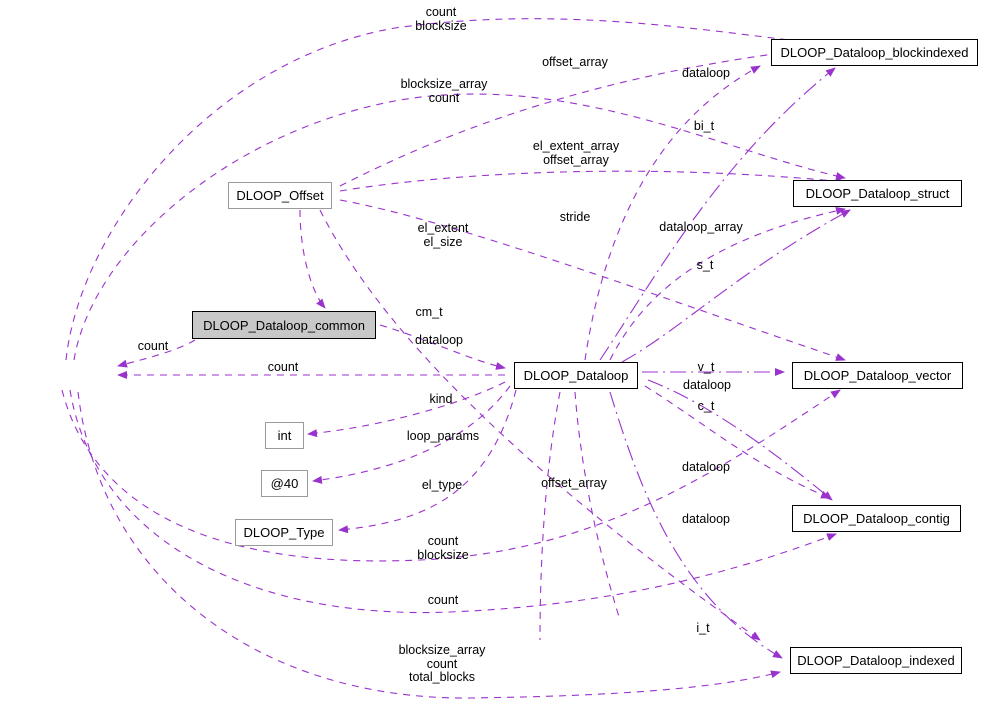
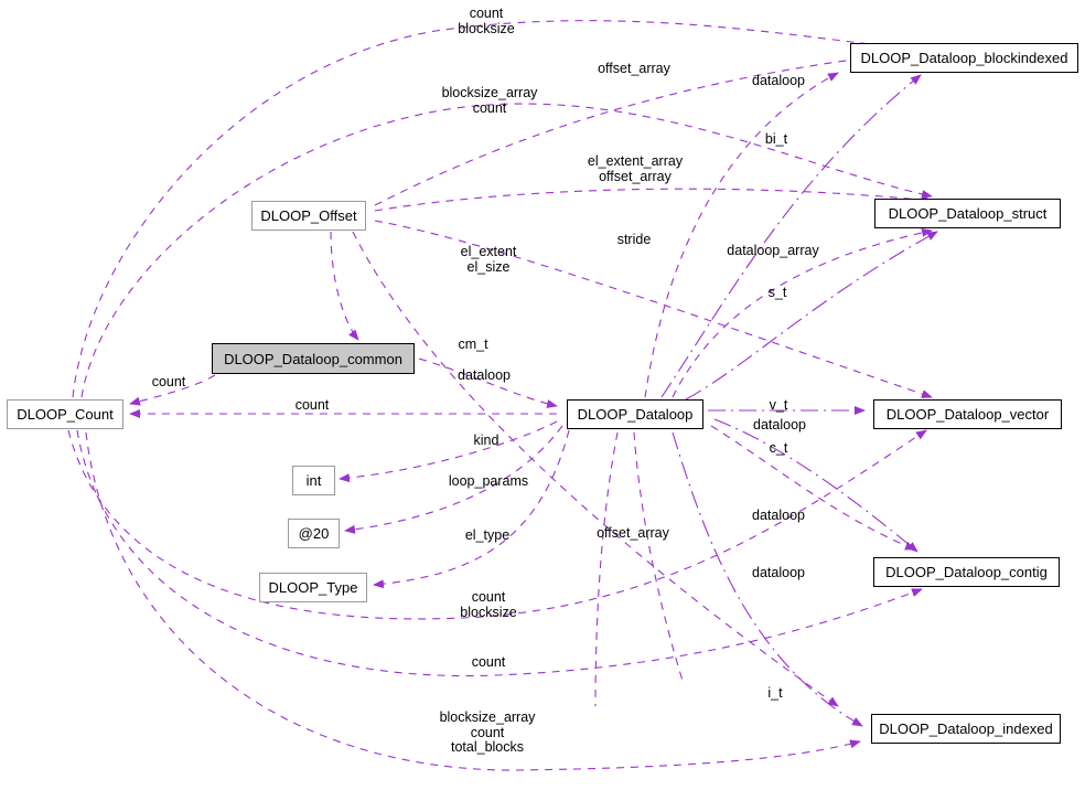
+ DLOOP_Count
  DLOOP_Offset
  DLOOP_Dataloop_common
  int
- @40
+ @20
  DLOOP_Type
  DLOOP_Dataloop
  DLOOP_Dataloop_blockindexed
  DLOOP_Dataloop_struct
  DLOOP_Dataloop_vector
  DLOOP_Dataloop_contig
  DLOOP_Dataloop_indexed
  count
  blocksize
  offset_array
  dataloop
  blocksize_array
  count
  bi_t
  el_extent_array
  offset_array
  stride
  dataloop_array
  el_extent
  el_size
  s_t
  cm_t
  dataloop
  count
  count
  v_t
  dataloop
  kind
  c_t
  loop_params
  dataloop
  el_type
  offset_array
  dataloop
  count
  blocksize
  count
  i_t
  blocksize_array
  count
  total_blocks
